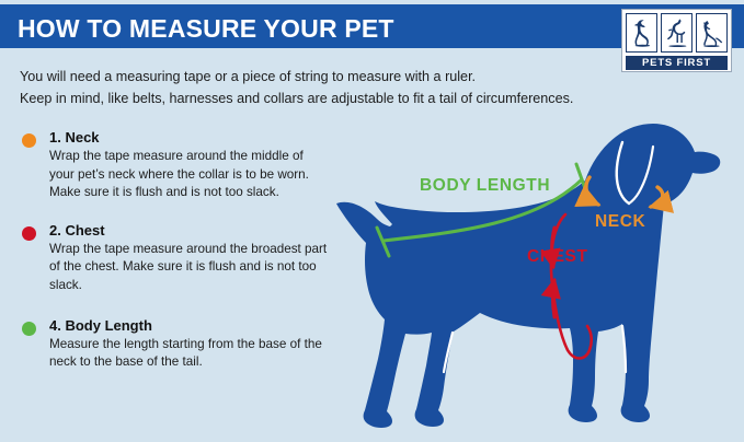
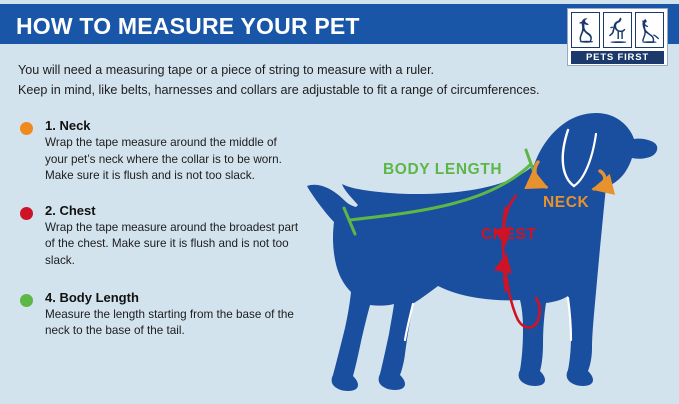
  HOW TO MEASURE YOUR PET
  PETS FIRST
  You will need a measuring tape or a piece of string to measure with a ruler.
- Keep in mind, like belts, harnesses and collars are adjustable to fit a tail of circumferences.
+ Keep in mind, like belts, harnesses and collars are adjustable to fit a range of circumferences.
  1. Neck
  Wrap the tape measure around the middle of your pet’s neck where the collar is to be worn. Make sure it is flush and is not too slack.
  2. Chest
  Wrap the tape measure around the broadest part of the chest. Make sure it is flush and is not too slack.
  4. Body Length
  Measure the length starting from the base of the neck to the base of the tail.
  BODY LENGTH
  NECK
  CHEST
